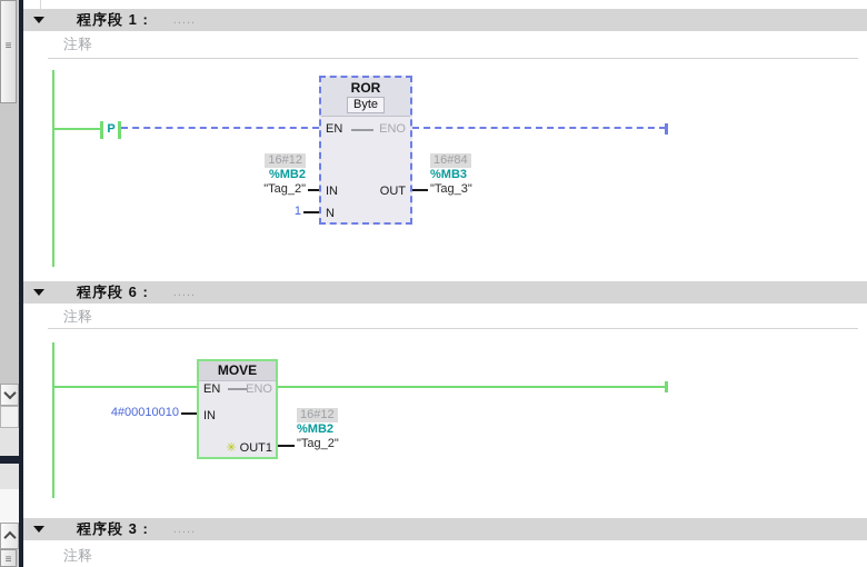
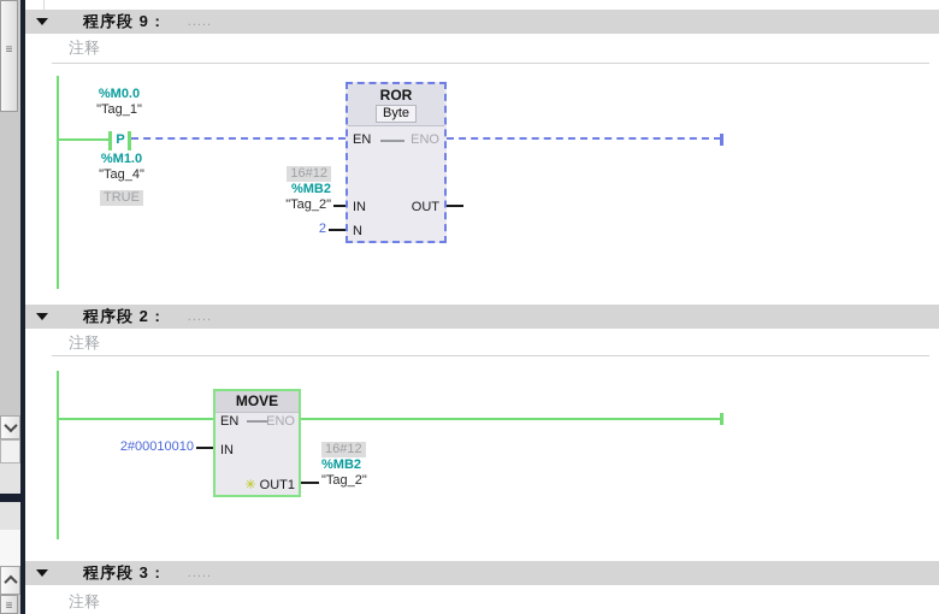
  ≡
  ≡
- 程序段 1 :
+ 程序段 9 :
  .....
  注释
+ %M0.0
+ "Tag_1"
  P
+ %M1.0
+ "Tag_4"
+ TRUE
  ROR
  Byte
  EN
  ENO
  IN
  N
  OUT
  16#12
  %MB2
  "Tag_2"
- 1
+ 2
- 16#84
- %MB3
- "Tag_3"
- 程序段 6 :
+ 程序段 2 :
  .....
  注释
  MOVE
  EN
  ENO
  IN
  ✳ OUT1
- 4#00010010
+ 2#00010010
  16#12
  %MB2
  "Tag_2"
  程序段 3 :
  .....
  注释
